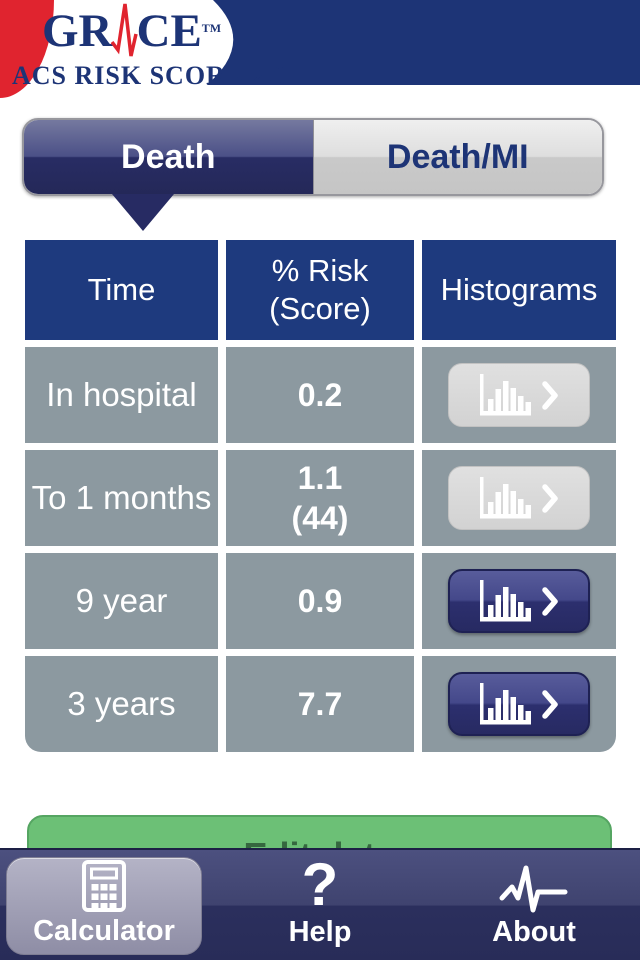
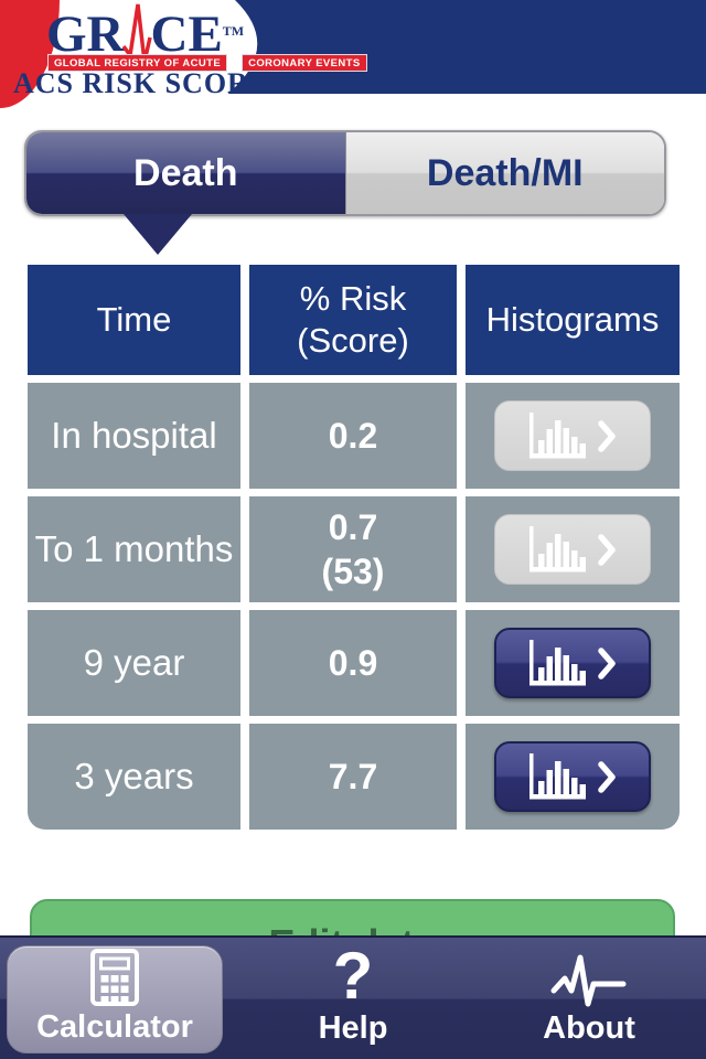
  GR CETM
+ GLOBAL REGISTRY OF ACUTE
+ CORONARY EVENTS
  ACS RISK SCORE 2.0
  Death
  Death/MI
  Time
  % Risk
  (Score)
  Histograms
  In hospital
  0.2
  To 1 months
- 1.1
+ 0.7
- (44)
+ (53)
  9 year
  0.9
  3 years
  7.7
  Calculator
  ?
  Help
  About
